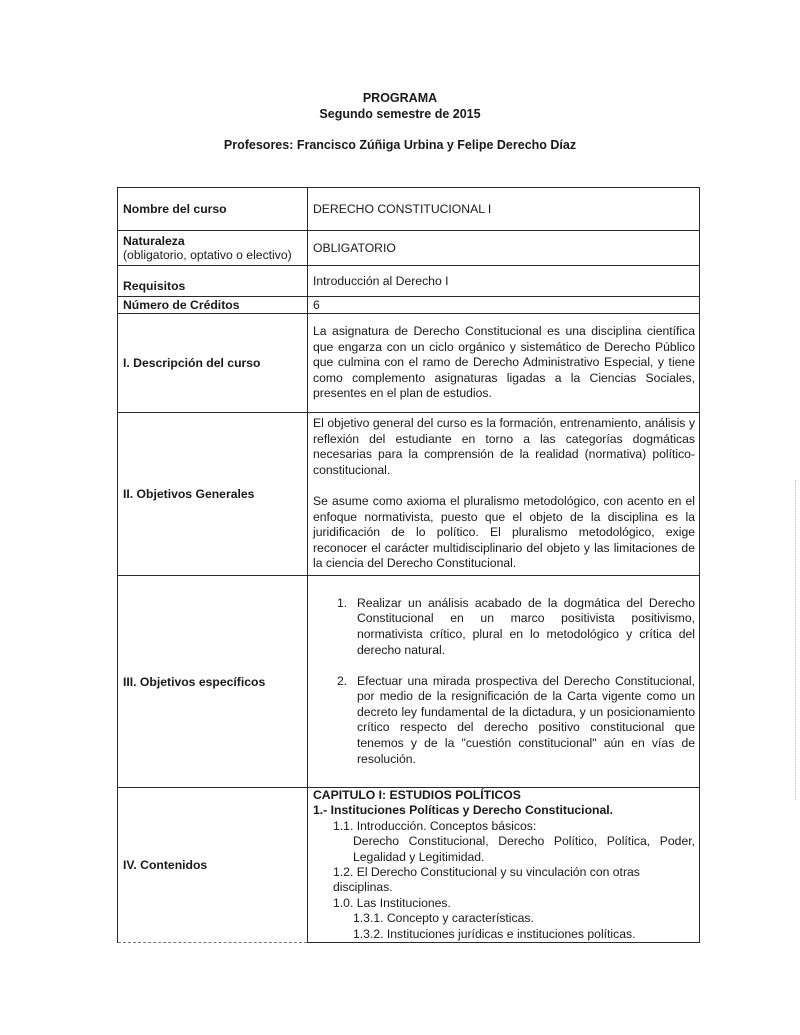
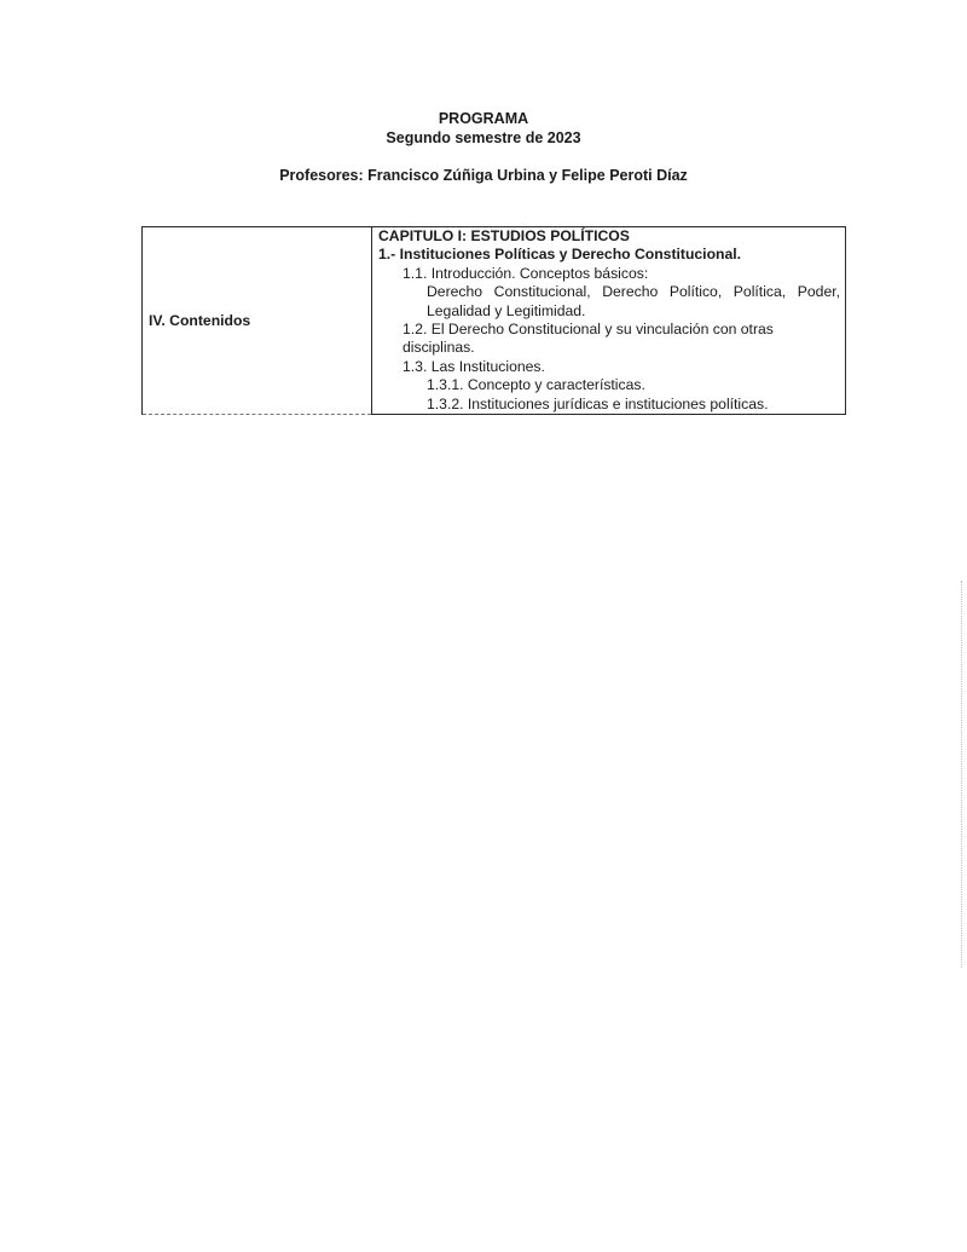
  PROGRAMA
- Segundo semestre de 2015
+ Segundo semestre de 2023
- Profesores: Francisco Zúñiga Urbina y Felipe Derecho Díaz
+ Profesores: Francisco Zúñiga Urbina y Felipe Peroti Díaz
- Nombre del curso	DERECHO CONSTITUCIONAL I
- Naturaleza (obligatorio, optativo o electivo)	OBLIGATORIO
- Requisitos	Introducción al Derecho I
- Número de Créditos	6
- I. Descripción del curso	La asignatura de Derecho Constitucional es una disciplina científica que engarza con un ciclo orgánico y sistemático de Derecho Público que culmina con el ramo de Derecho Administrativo Especial, y tiene como complemento asignaturas ligadas a la Ciencias Sociales, presentes en el plan de estudios.
- II. Objetivos Generales	El objetivo general del curso es la formación, entrenamiento, análisis y reflexión del estudiante en torno a las categorías dogmáticas necesarias para la comprensión de la realidad (normativa) político-constitucional. Se asume como axioma el pluralismo metodológico, con acento en el enfoque normativista, puesto que el objeto de la disciplina es la juridificación de lo político. El pluralismo metodológico, exige reconocer el carácter multidisciplinario del objeto y las limitaciones de la ciencia del Derecho Constitucional.
- III. Objetivos específicos	1. Realizar un análisis acabado de la dogmática del Derecho Constitucional en un marco positivista positivismo, normativista crítico, plural en lo metodológico y crítica del derecho natural. 2. Efectuar una mirada prospectiva del Derecho Constitucional, por medio de la resignificación de la Carta vigente como un decreto ley fundamental de la dictadura, y un posicionamiento crítico respecto del derecho positivo constitucional que tenemos y de la "cuestión constitucional" aún en vías de resolución.
- IV. Contenidos	CAPITULO I: ESTUDIOS POLÍTICOS 1.- Instituciones Políticas y Derecho Constitucional. 1.1. Introducción. Conceptos básicos: Derecho Constitucional, Derecho Político, Política, Poder, Legalidad y Legitimidad. 1.2. El Derecho Constitucional y su vinculación con otras disciplinas. 1.0. Las Instituciones. 1.3.1. Concepto y características. 1.3.2. Instituciones jurídicas e instituciones políticas.
+ IV. Contenidos	CAPITULO I: ESTUDIOS POLÍTICOS 1.- Instituciones Políticas y Derecho Constitucional. 1.1. Introducción. Conceptos básicos: Derecho Constitucional, Derecho Político, Política, Poder, Legalidad y Legitimidad. 1.2. El Derecho Constitucional y su vinculación con otras disciplinas. 1.3. Las Instituciones. 1.3.1. Concepto y características. 1.3.2. Instituciones jurídicas e instituciones políticas.
